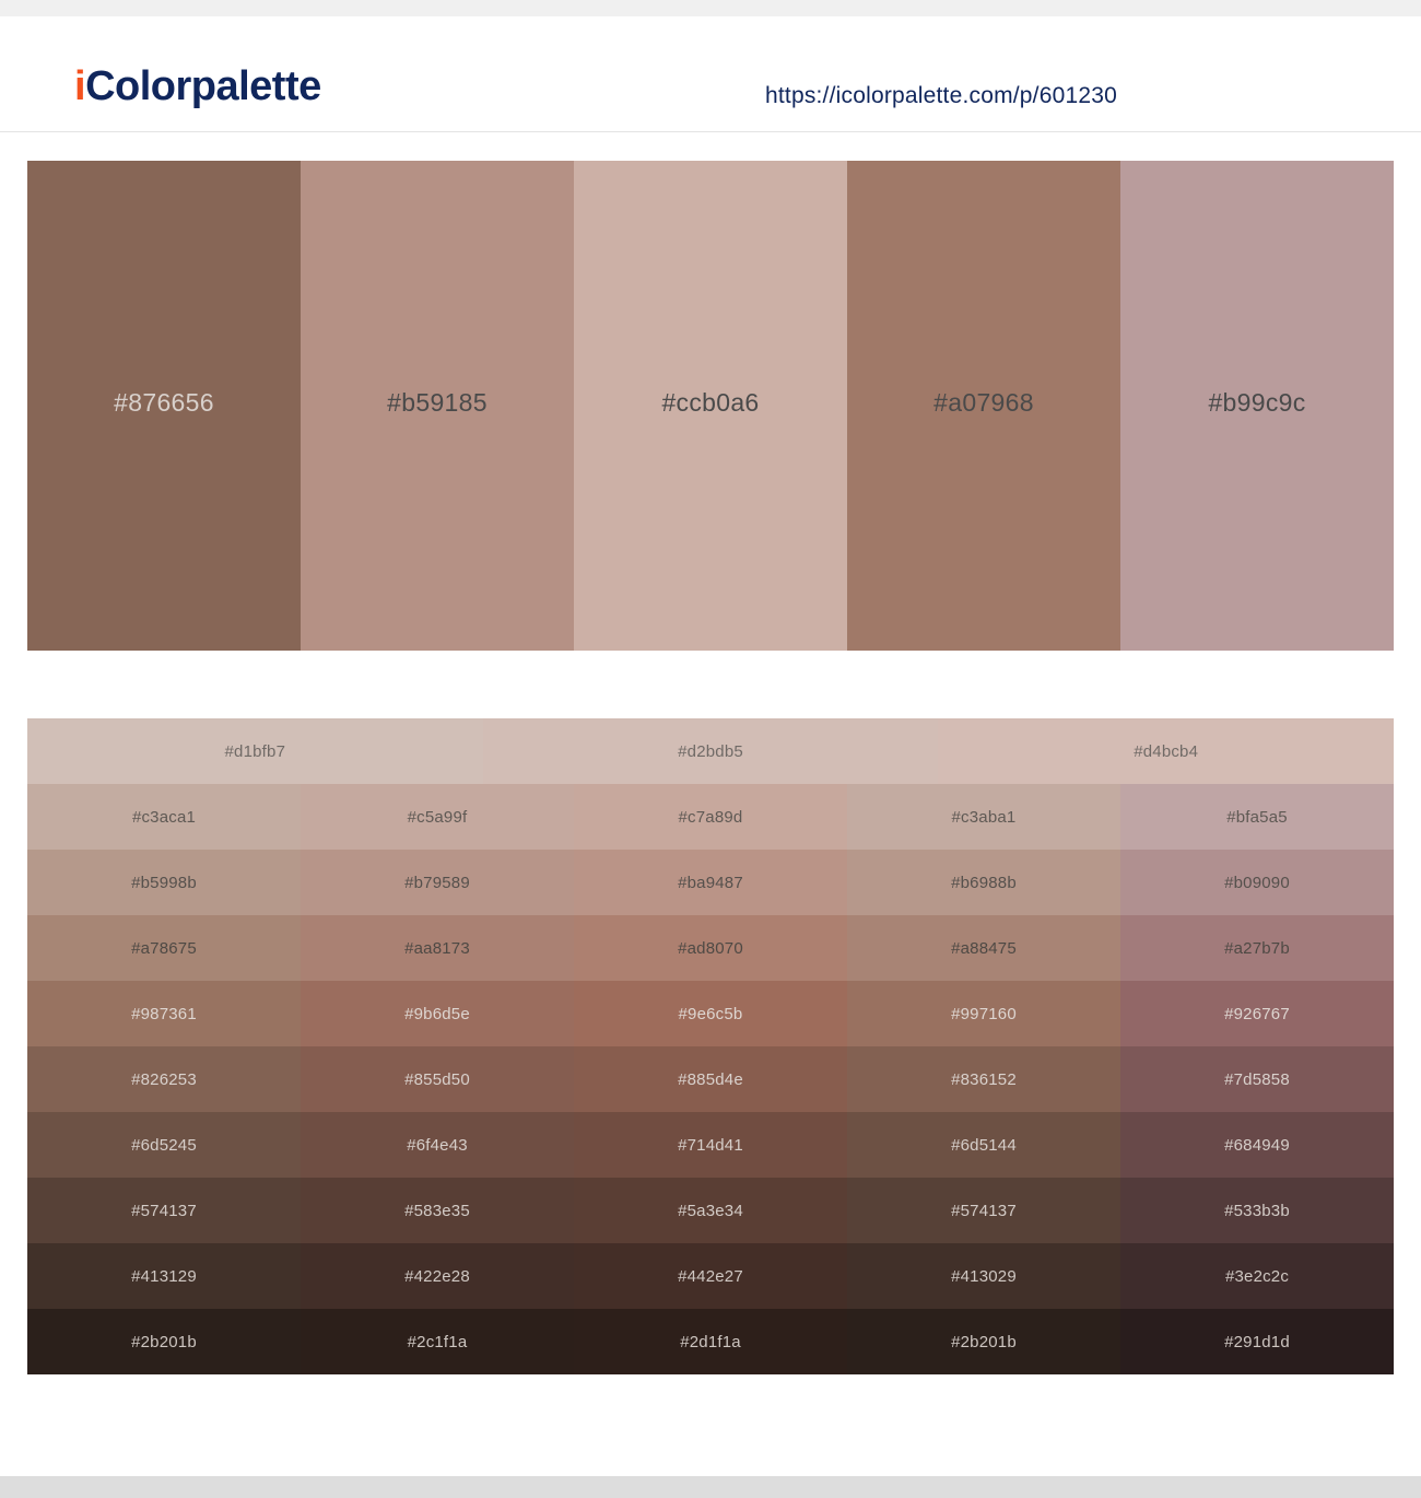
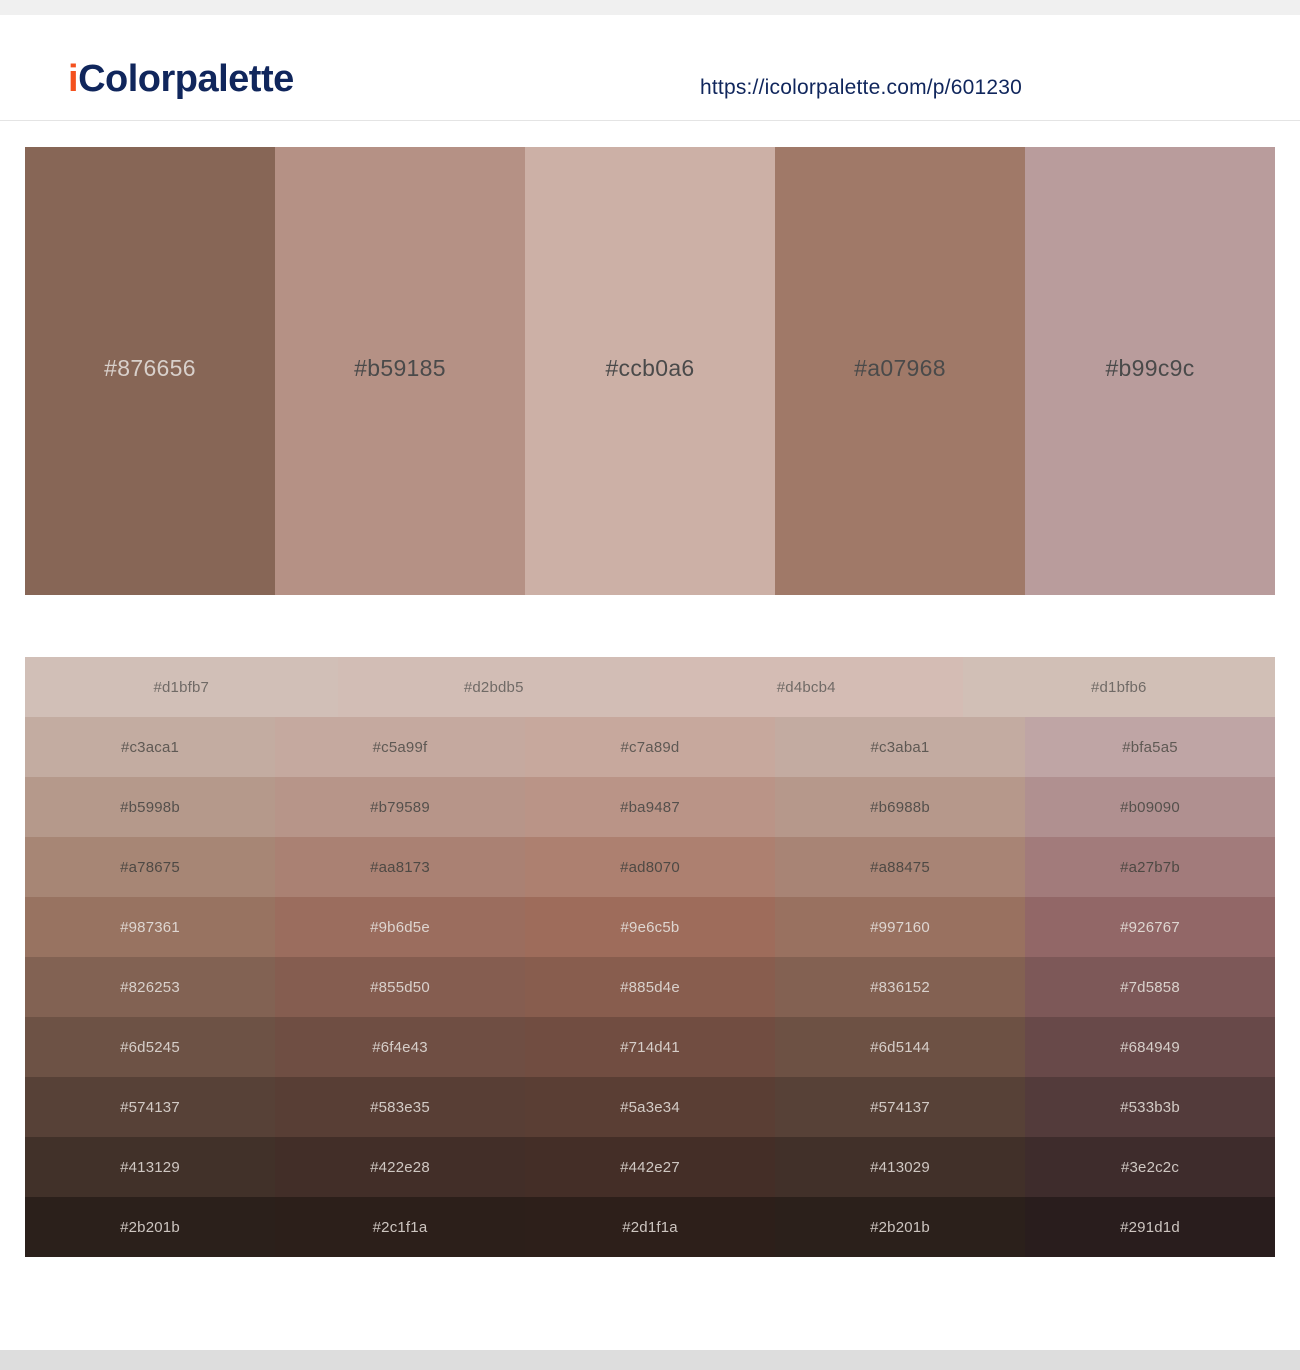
  iColorpalette
  https://icolorpalette.com/p/601230
  #876656
  #b59185
  #ccb0a6
  #a07968
  #b99c9c
  #d1bfb7
  #d2bdb5
  #d4bcb4
+ #d1bfb6
  #c3aca1
  #c5a99f
  #c7a89d
  #c3aba1
  #bfa5a5
  #b5998b
  #b79589
  #ba9487
  #b6988b
  #b09090
  #a78675
  #aa8173
  #ad8070
  #a88475
  #a27b7b
  #987361
  #9b6d5e
  #9e6c5b
  #997160
  #926767
  #826253
  #855d50
  #885d4e
  #836152
  #7d5858
  #6d5245
  #6f4e43
  #714d41
  #6d5144
  #684949
  #574137
  #583e35
  #5a3e34
  #574137
  #533b3b
  #413129
  #422e28
  #442e27
  #413029
  #3e2c2c
  #2b201b
  #2c1f1a
  #2d1f1a
  #2b201b
  #291d1d
